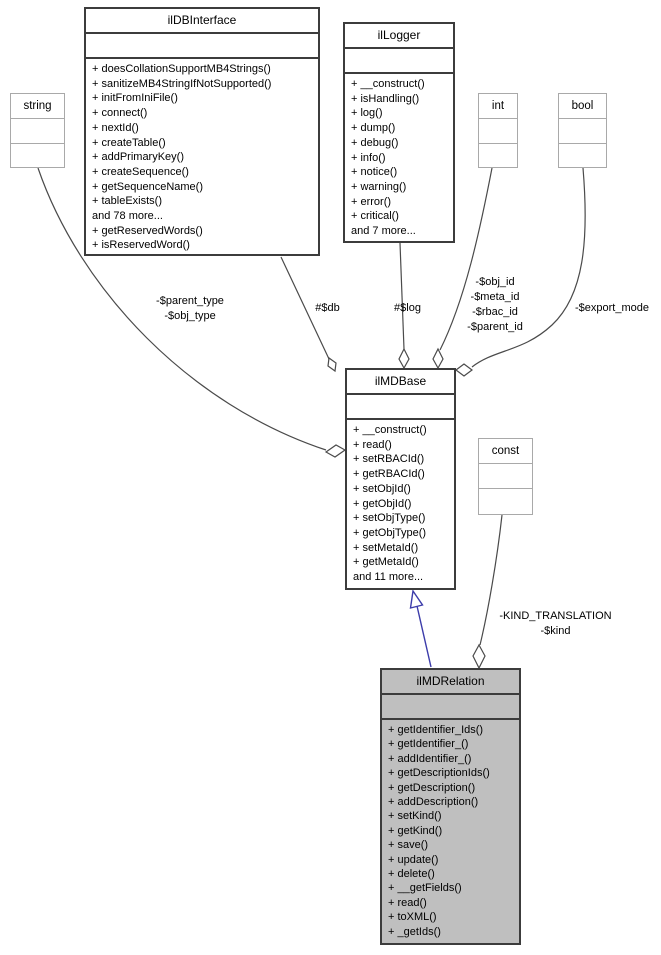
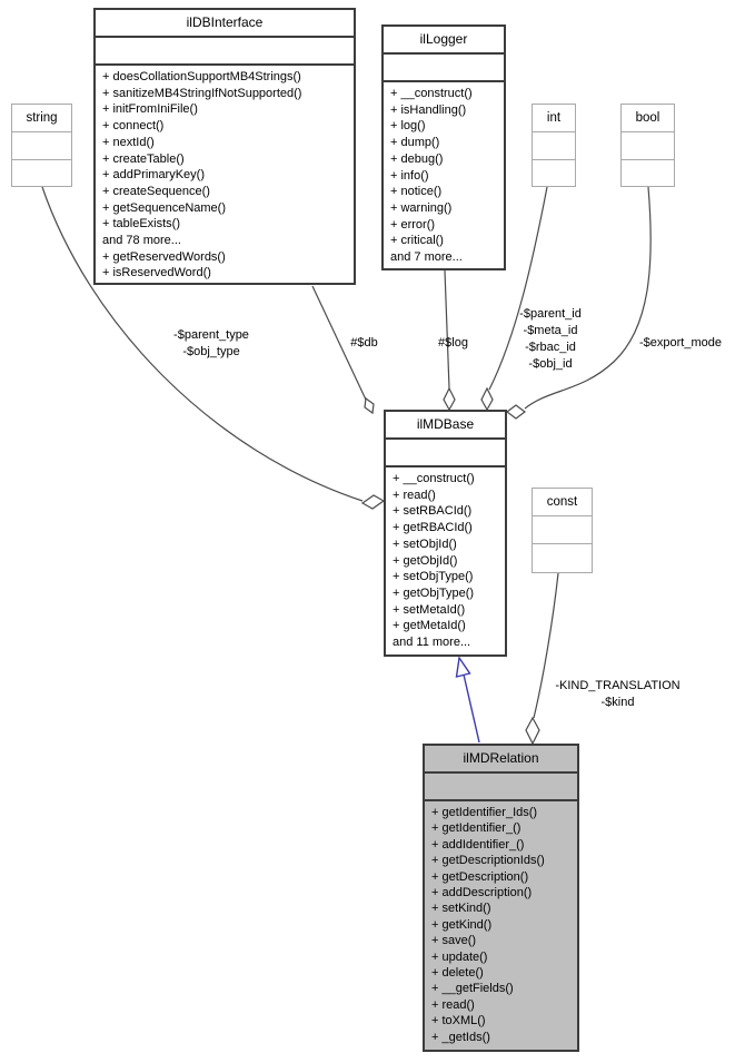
  ilDBInterface
  + doesCollationSupportMB4Strings()
  + sanitizeMB4StringIfNotSupported()
  + initFromIniFile()
  + connect()
  + nextId()
  + createTable()
  + addPrimaryKey()
  + createSequence()
  + getSequenceName()
  + tableExists()
  and 78 more...
  + getReservedWords()
  + isReservedWord()
  ilLogger
  + __construct()
  + isHandling()
  + log()
  + dump()
  + debug()
  + info()
  + notice()
  + warning()
  + error()
  + critical()
  and 7 more...
  string
  int
  bool
  ilMDBase
  + __construct()
  + read()
  + setRBACId()
  + getRBACId()
  + setObjId()
  + getObjId()
  + setObjType()
  + getObjType()
  + setMetaId()
  + getMetaId()
  and 11 more...
  const
  ilMDRelation
  + getIdentifier_Ids()
  + getIdentifier_()
  + addIdentifier_()
  + getDescriptionIds()
  + getDescription()
  + addDescription()
  + setKind()
  + getKind()
  + save()
  + update()
  + delete()
  + __getFields()
  + read()
  + toXML()
  + _getIds()
  -$parent_type
  -$obj_type
  #$db
  #$log
- -$obj_id
+ -$parent_id
  -$meta_id
  -$rbac_id
- -$parent_id
+ -$obj_id
  -$export_mode
  -KIND_TRANSLATION
  -$kind
